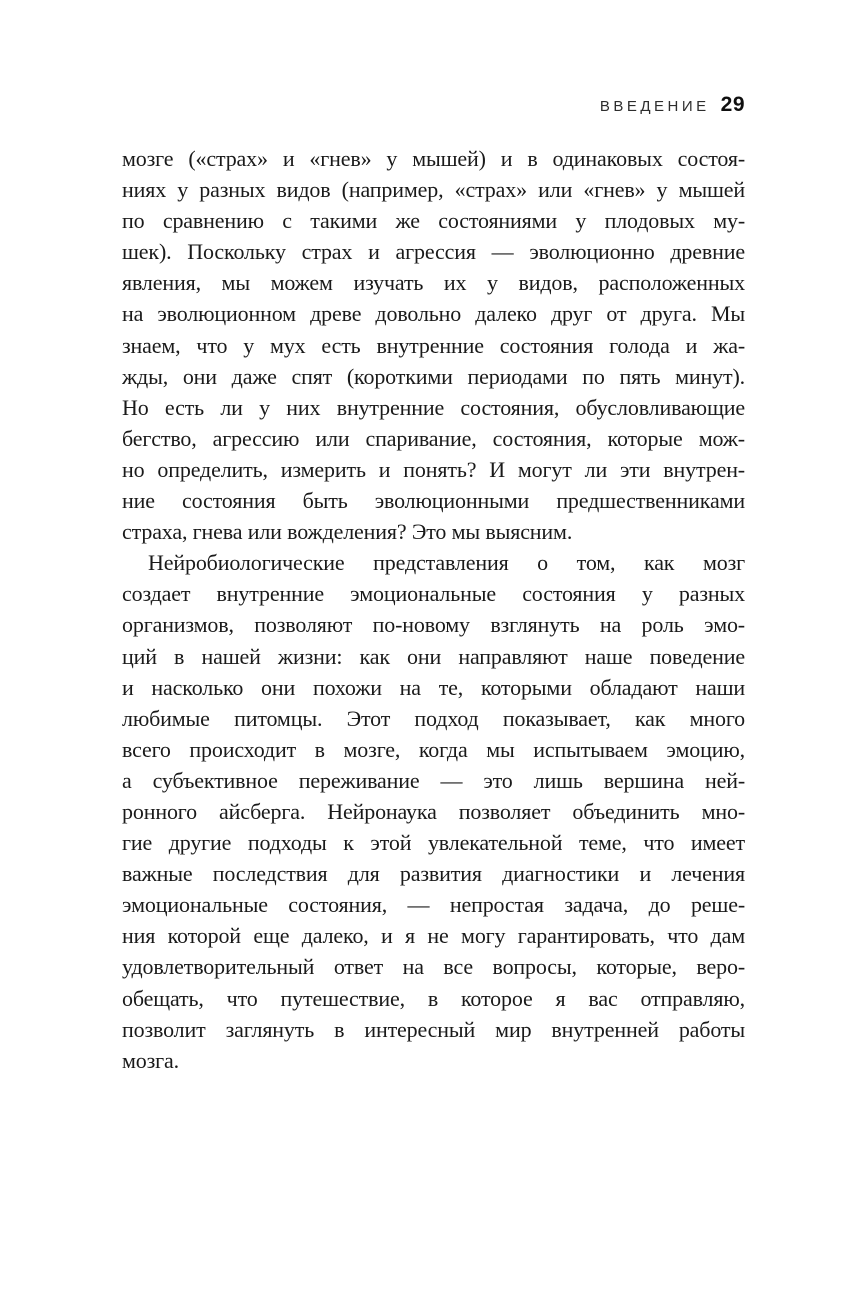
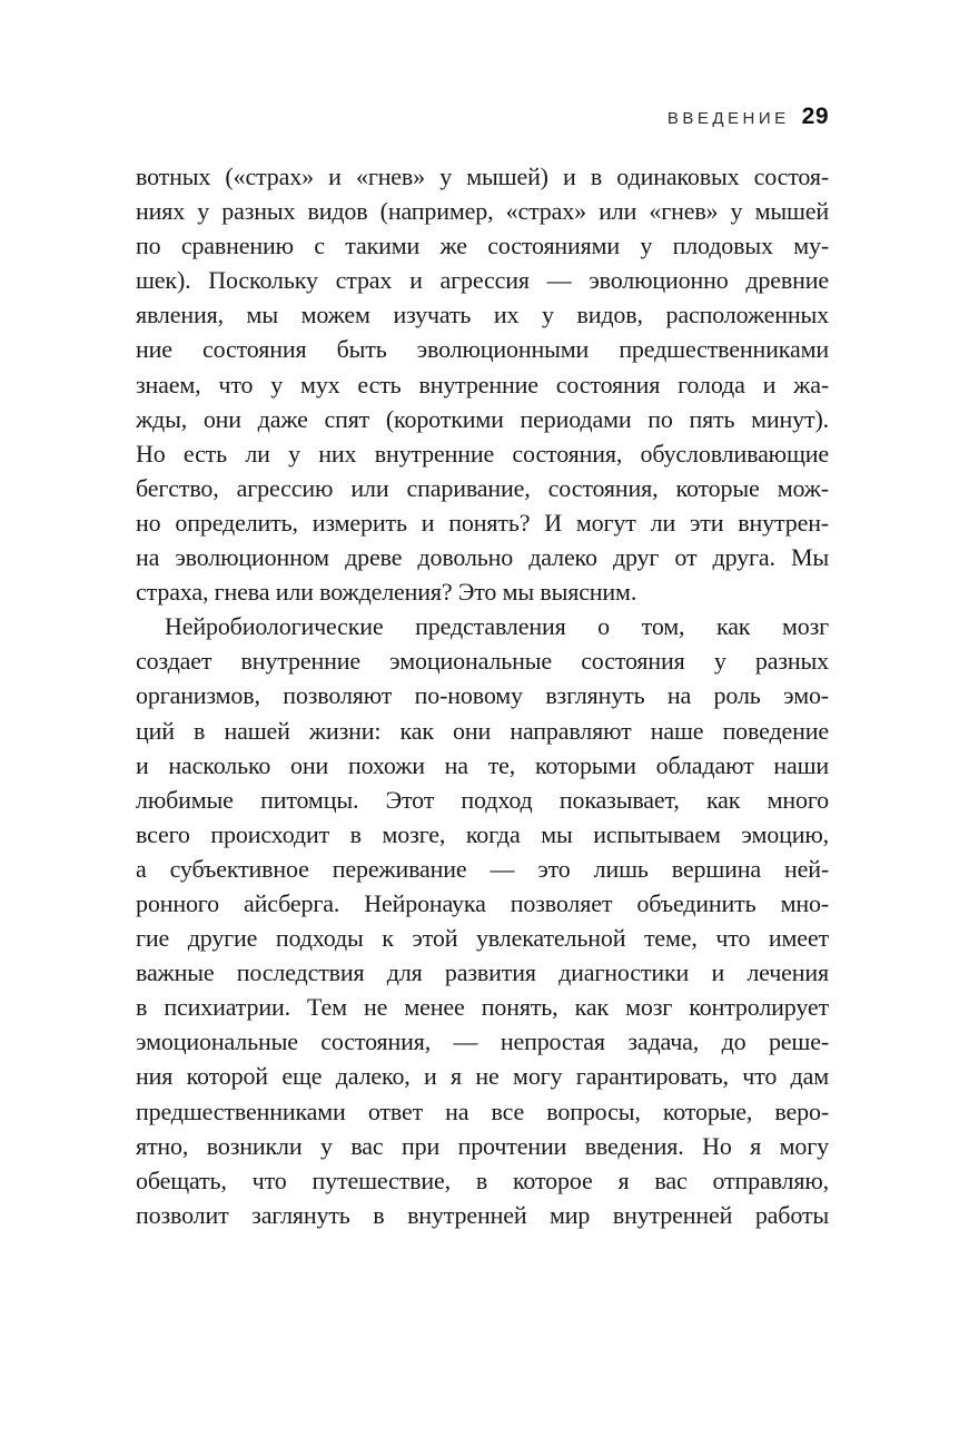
  ВВЕДЕНИЕ 29
- мозге («страх» и «гнев» у мышей) и в одинаковых состоя-
+ вотных («страх» и «гнев» у мышей) и в одинаковых состоя-
  ниях у разных видов (например, «страх» или «гнев» у мышей
  по сравнению с такими же состояниями у плодовых му-
  шек). Поскольку страх и агрессия — эволюционно древние
  явления, мы можем изучать их у видов, расположенных
- на эволюционном древе довольно далеко друг от друга. Мы
+ ние состояния быть эволюционными предшественниками
  знаем, что у мух есть внутренние состояния голода и жа-
  жды, они даже спят (короткими периодами по пять минут).
  Но есть ли у них внутренние состояния, обусловливающие
  бегство, агрессию или спаривание, состояния, которые мож-
  но определить, измерить и понять? И могут ли эти внутрен-
- ние состояния быть эволюционными предшественниками
+ на эволюционном древе довольно далеко друг от друга. Мы
  страха, гнева или вожделения? Это мы выясним.
  Нейробиологические представления о том, как мозг
  создает внутренние эмоциональные состояния у разных
  организмов, позволяют по-новому взглянуть на роль эмо-
  ций в нашей жизни: как они направляют наше поведение
  и насколько они похожи на те, которыми обладают наши
  любимые питомцы. Этот подход показывает, как много
  всего происходит в мозге, когда мы испытываем эмоцию,
  а субъективное переживание — это лишь вершина ней-
  ронного айсберга. Нейронаука позволяет объединить мно-
  гие другие подходы к этой увлекательной теме, что имеет
  важные последствия для развития диагностики и лечения
+ в психиатрии. Тем не менее понять, как мозг контролирует
  эмоциональные состояния, — непростая задача, до реше-
  ния которой еще далеко, и я не могу гарантировать, что дам
- удовлетворительный ответ на все вопросы, которые, веро-
+ предшественниками ответ на все вопросы, которые, веро-
+ ятно, возникли у вас при прочтении введения. Но я могу
  обещать, что путешествие, в которое я вас отправляю,
- позволит заглянуть в интересный мир внутренней работы
+ позволит заглянуть в внутренней мир внутренней работы
- мозга.
